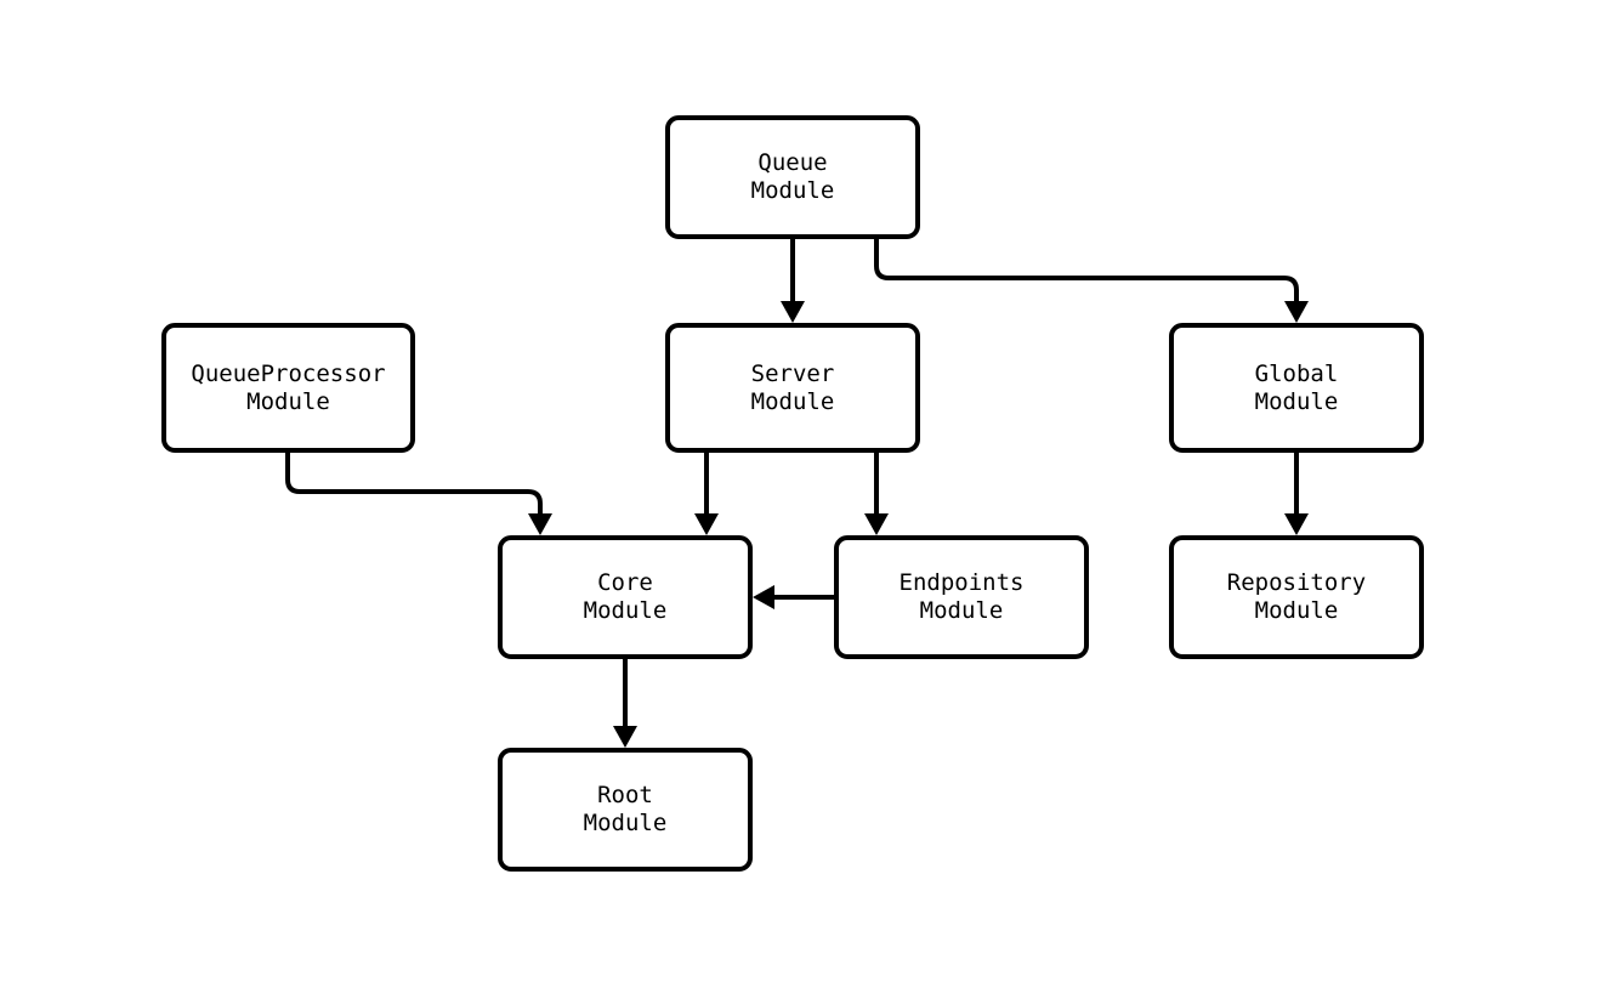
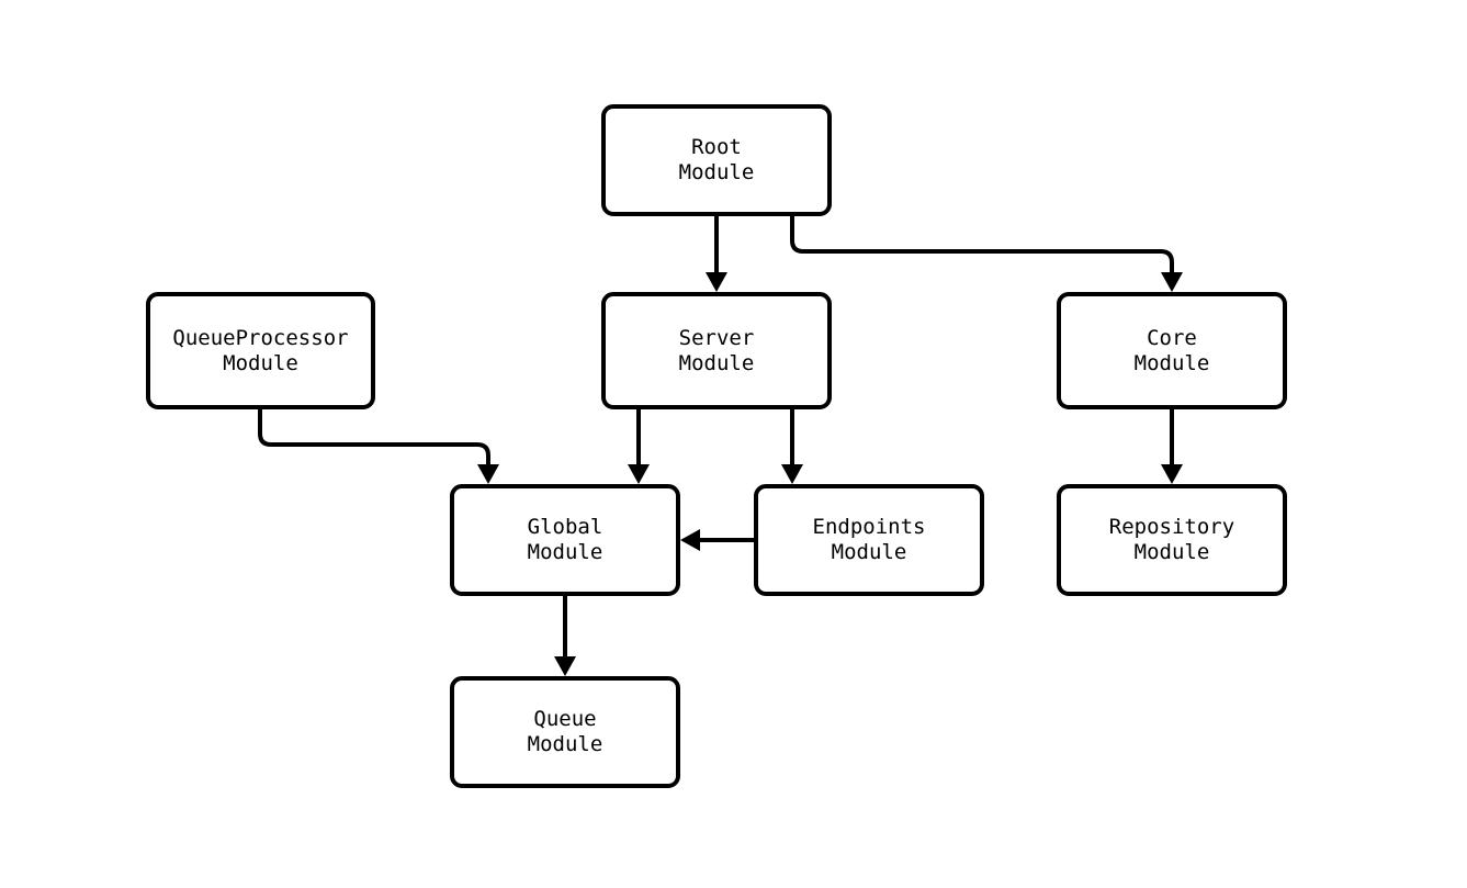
- Queue
+ Root
  Module
  QueueProcessor
  Module
  Server
  Module
- Global
+ Core
  Module
- Core
+ Global
  Module
  Endpoints
  Module
  Repository
  Module
- Root
+ Queue
  Module
